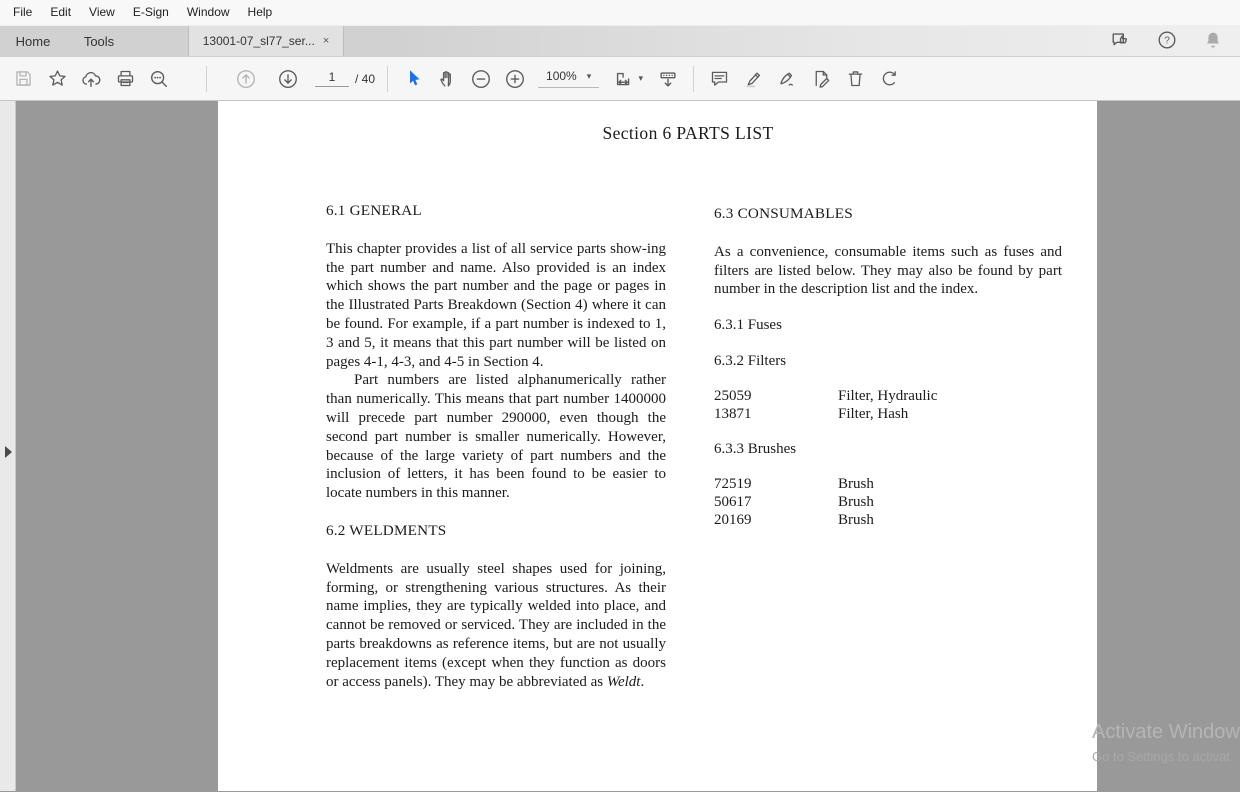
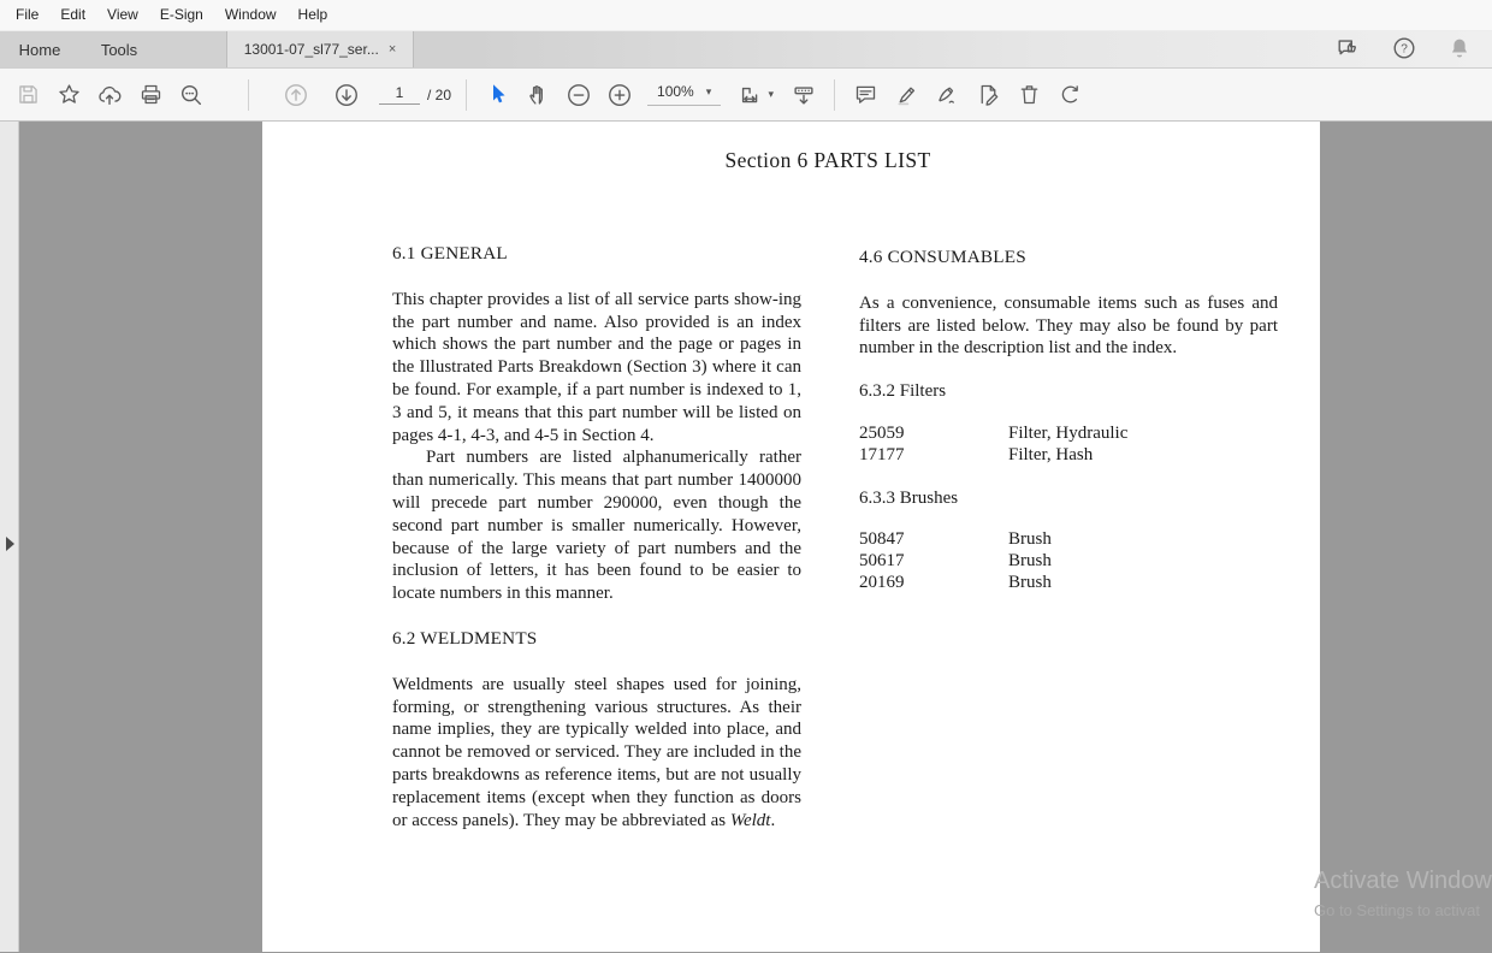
  File
  Edit
  View
  E-Sign
  Window
  Help
  Home
  Tools
  13001-07_sl77_ser...
  ×
  ?
  1
- / 40
+ / 20
  100%
  ▾
  ▾
  Section 6 PARTS LIST
  6.1 GENERAL
- This chapter provides a list of all service parts show-ing the part number and name. Also provided is an index which shows the part number and the page or pages in the Illustrated Parts Breakdown (Section 4) where it can be found. For example, if a part number is indexed to 1, 3 and 5, it means that this part number will be listed on pages 4-1, 4-3, and 4-5 in Section 4.
+ This chapter provides a list of all service parts show-ing the part number and name. Also provided is an index which shows the part number and the page or pages in the Illustrated Parts Breakdown (Section 3) where it can be found. For example, if a part number is indexed to 1, 3 and 5, it means that this part number will be listed on pages 4-1, 4-3, and 4-5 in Section 4.
  Part numbers are listed alphanumerically rather than numerically. This means that part number 1400000 will precede part number 290000, even though the second part number is smaller numerically. However, because of the large variety of part numbers and the inclusion of letters, it has been found to be easier to locate numbers in this manner.
  6.2 WELDMENTS
  Weldments are usually steel shapes used for joining, forming, or strengthening various structures. As their name implies, they are typically welded into place, and cannot be removed or serviced. They are included in the parts breakdowns as reference items, but are not usually replacement items (except when they function as doors or access panels). They may be abbreviated as Weldt.
- 6.3 CONSUMABLES
+ 4.6 CONSUMABLES
  As a convenience, consumable items such as fuses and filters are listed below. They may also be found by part number in the description list and the index.
- 6.3.1 Fuses
  6.3.2 Filters
  25059
  Filter, Hydraulic
- 13871
+ 17177
  Filter, Hash
  6.3.3 Brushes
- 72519
+ 50847
  Brush
  50617
  Brush
  20169
  Brush
  Activate Window
  Go to Settings to activat
